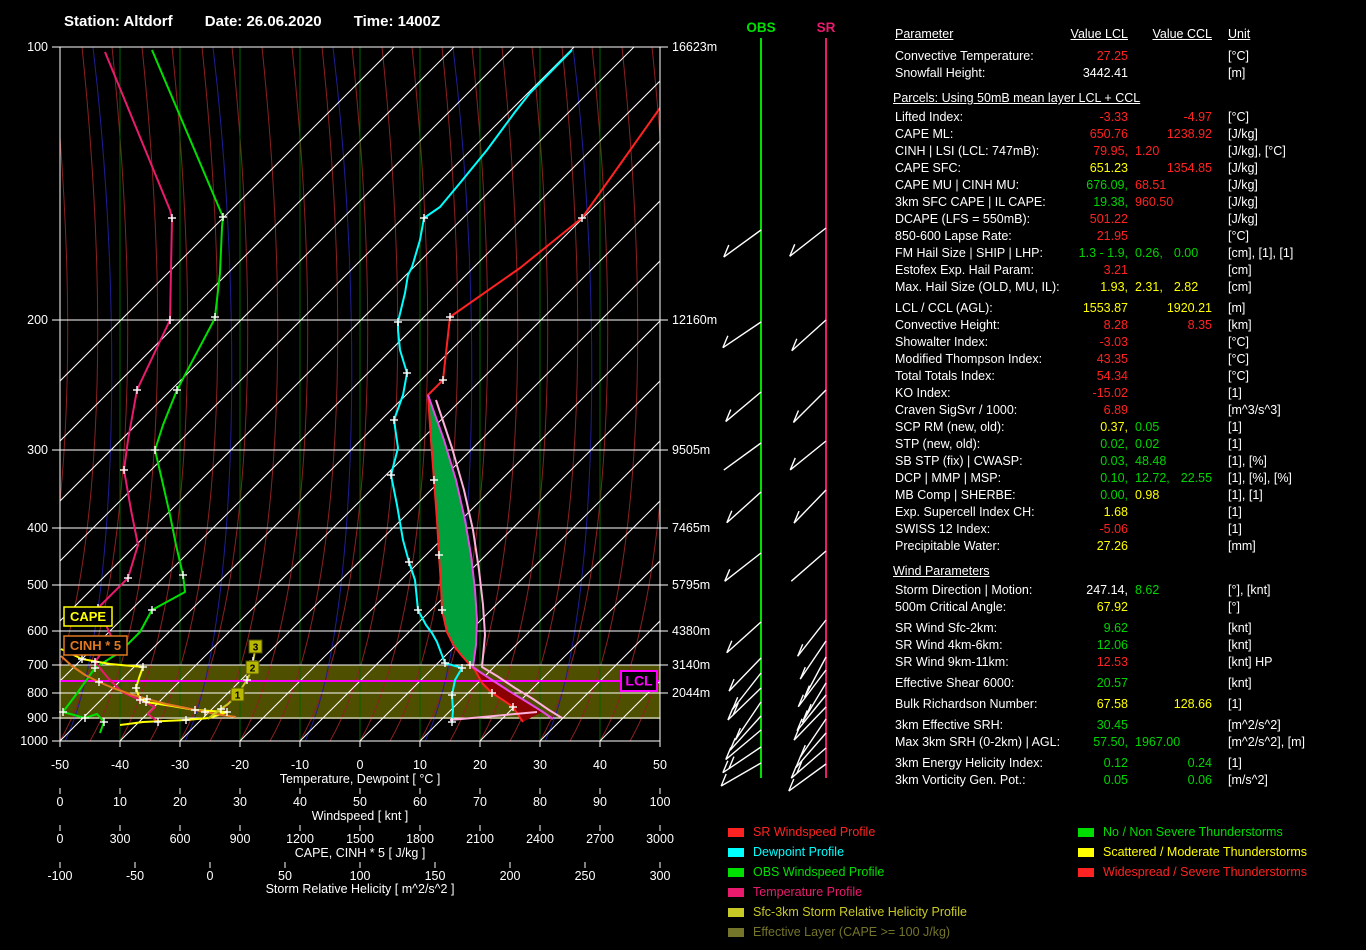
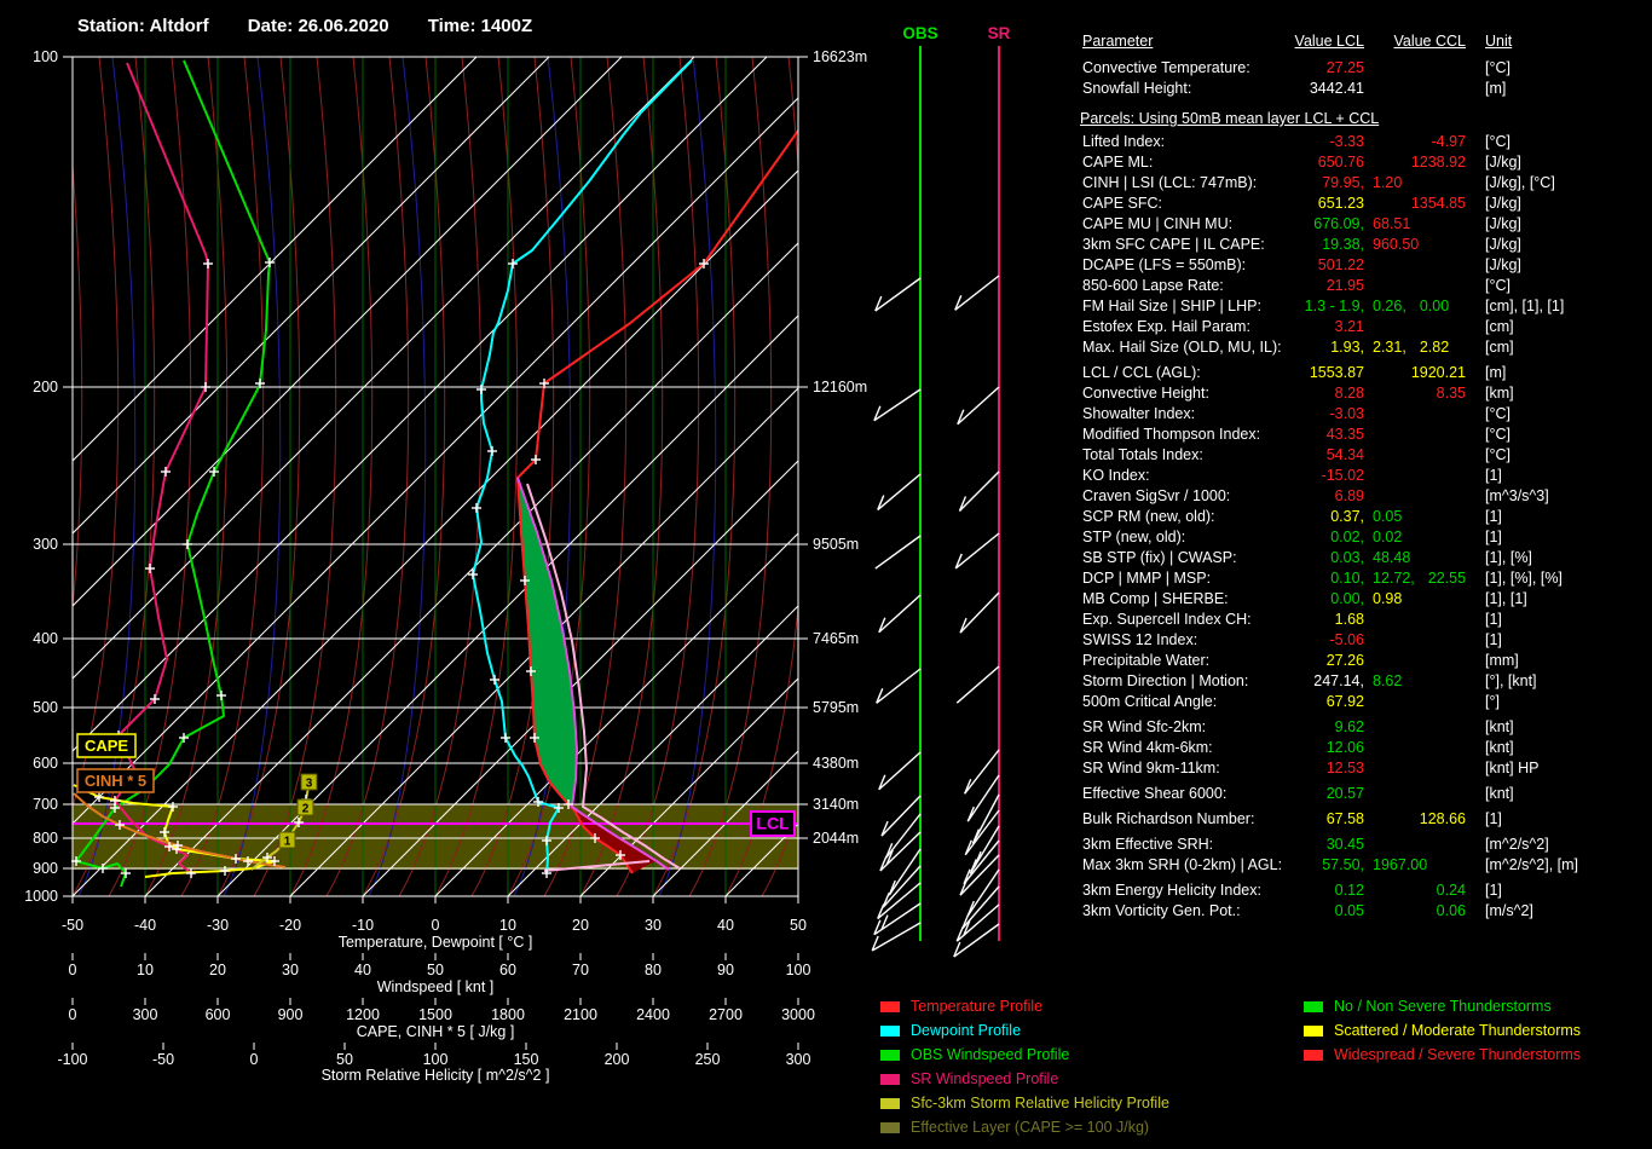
  Station: Altdorf Date: 26.06.2020 Time: 1400Z
  1
  2
  3
  CAPE
  CINH * 5
  LCL
  100
  16623m
  200
  12160m
  300
  9505m
  400
  7465m
  500
  5795m
  600
  4380m
  700
  3140m
  800
  2044m
  900
  1000
  -50
  -40
  -30
  -20
  -10
  0
  10
  20
  30
  40
  50
  Temperature, Dewpoint [ °C ]
  0
  10
  20
  30
  40
  50
  60
  70
  80
  90
  100
  Windspeed [ knt ]
  0
  300
  600
  900
  1200
  1500
  1800
  2100
  2400
  2700
  3000
  CAPE, CINH * 5 [ J/kg ]
  -100
  -50
  0
  50
  100
  150
  200
  250
  300
  Storm Relative Helicity [ m^2/s^2 ]
  OBS
  SR
  Parameter
  Value LCL
  Value CCL
  Unit
  Convective Temperature:
  27.25
  [°C]
  Snowfall Height:
  3442.41
  [m]
  Parcels: Using 50mB mean layer LCL + CCL
  Lifted Index:
  -3.33
  -4.97
  [°C]
  CAPE ML:
  650.76
  1238.92
  [J/kg]
  CINH | LSI (LCL: 747mB):
  79.95,
  1.20
  [J/kg], [°C]
  CAPE SFC:
  651.23
  1354.85
  [J/kg]
  CAPE MU | CINH MU:
  676.09,
  68.51
  [J/kg]
  3km SFC CAPE | IL CAPE:
  19.38,
  960.50
  [J/kg]
  DCAPE (LFS = 550mB):
  501.22
  [J/kg]
  850-600 Lapse Rate:
  21.95
  [°C]
  FM Hail Size | SHIP | LHP:
  1.3 - 1.9,
  0.26, 0.00
  [cm], [1], [1]
  Estofex Exp. Hail Param:
  3.21
  [cm]
  Max. Hail Size (OLD, MU, IL):
  1.93,
  2.31, 2.82
  [cm]
  LCL / CCL (AGL):
  1553.87
  1920.21
  [m]
  Convective Height:
  8.28
  8.35
  [km]
  Showalter Index:
  -3.03
  [°C]
  Modified Thompson Index:
  43.35
  [°C]
  Total Totals Index:
  54.34
  [°C]
  KO Index:
  -15.02
  [1]
  Craven SigSvr / 1000:
  6.89
  [m^3/s^3]
  SCP RM (new, old):
  0.37,
  0.05
  [1]
  STP (new, old):
  0.02,
  0.02
  [1]
  SB STP (fix) | CWASP:
  0.03,
  48.48
  [1], [%]
  DCP | MMP | MSP:
  0.10,
  12.72, 22.55
  [1], [%], [%]
  MB Comp | SHERBE:
  0.00,
  0.98
  [1], [1]
  Exp. Supercell Index CH:
  1.68
  [1]
  SWISS 12 Index:
  -5.06
  [1]
  Precipitable Water:
  27.26
  [mm]
- Wind Parameters
  Storm Direction | Motion:
  247.14,
  8.62
  [°], [knt]
  500m Critical Angle:
  67.92
  [°]
  SR Wind Sfc-2km:
  9.62
  [knt]
  SR Wind 4km-6km:
  12.06
  [knt]
  SR Wind 9km-11km:
  12.53
  [knt] HP
  Effective Shear 6000:
  20.57
  [knt]
  Bulk Richardson Number:
  67.58
  128.66
  [1]
  3km Effective SRH:
  30.45
  [m^2/s^2]
  Max 3km SRH (0-2km) | AGL:
  57.50,
  1967.00
  [m^2/s^2], [m]
  3km Energy Helicity Index:
  0.12
  0.24
  [1]
  3km Vorticity Gen. Pot.:
  0.05
  0.06
  [m/s^2]
- SR Windspeed Profile
+ Temperature Profile
  Dewpoint Profile
  OBS Windspeed Profile
- Temperature Profile
+ SR Windspeed Profile
  Sfc-3km Storm Relative Helicity Profile
  Effective Layer (CAPE >= 100 J/kg)
  No / Non Severe Thunderstorms
  Scattered / Moderate Thunderstorms
  Widespread / Severe Thunderstorms
